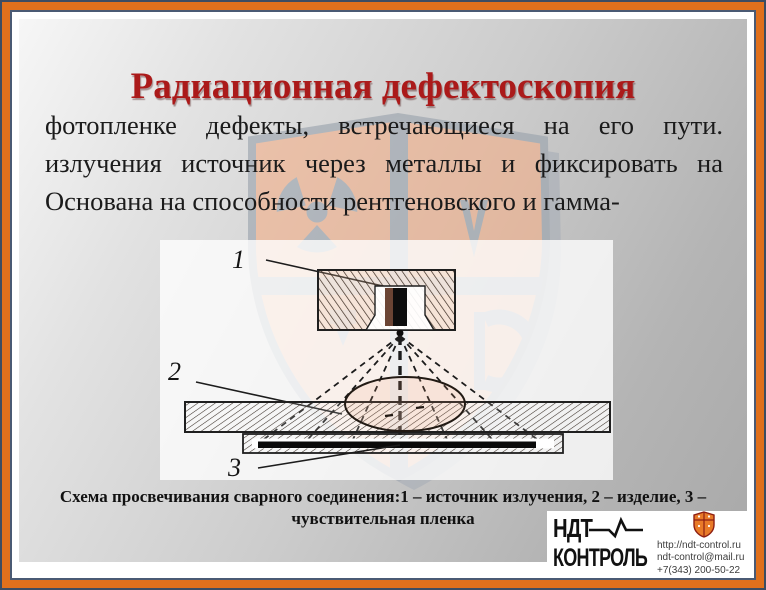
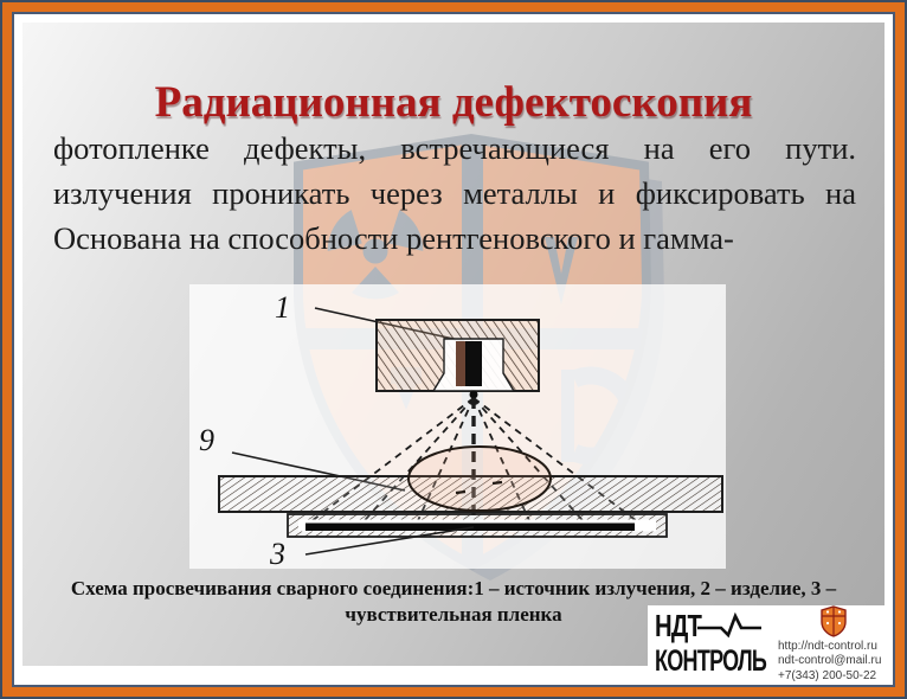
  1
- 2
+ 9
  3
  Радиационная дефектоскопия
  фотопленке дефекты, встречающиеся на его пути.
- излучения источник через металлы и фиксировать на
+ излучения проникать через металлы и фиксировать на
  Основана на способности рентгеновского и гамма-
  Схема просвечивания сварного соединения:1 – источник излучения, 2 – изделие, 3 –
  чувствительная пленка
  НДТ
  КОНТРОЛЬ
  http://ndt-control.ru
  ndt-control@mail.ru
  +7(343) 200-50-22
